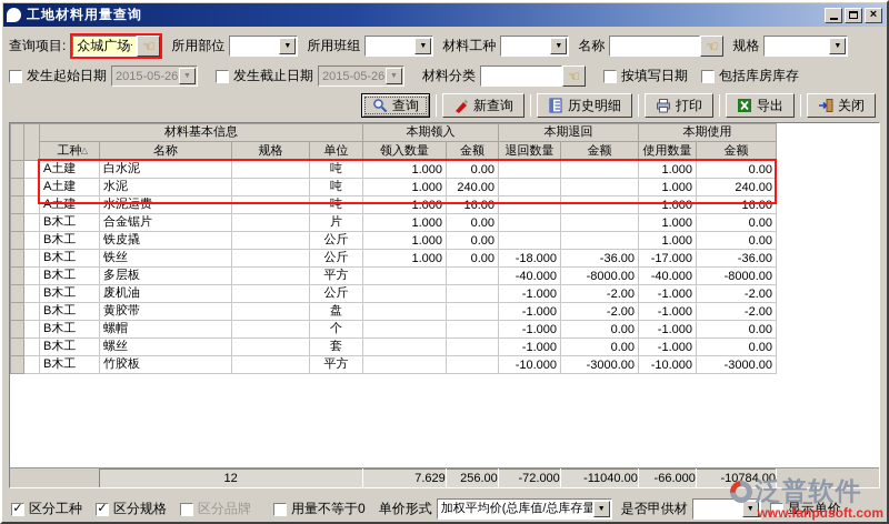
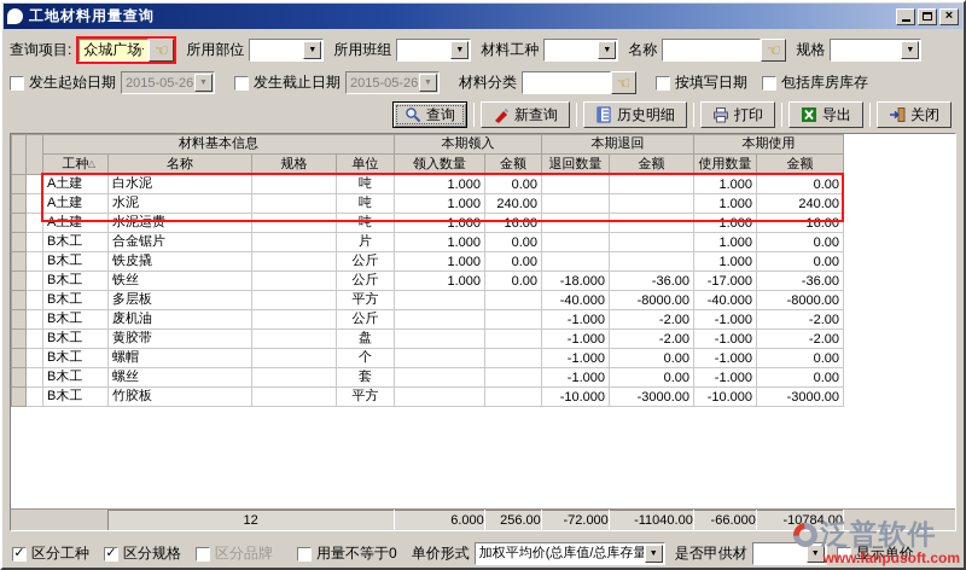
  工地材料用量查询
  ×
  查询项目:
  ☜
  所用部位
  所用班组
  材料工种
  名称
  ☜
  规格
  发生起始日期
  2015-05-26
  发生截止日期
  2015-05-26
  材料分类
  ☜
  按填写日期
  包括库房库存
  查询
  新查询
  历史明细
  打印
  导出
  关闭
  		材料基本信息	本期领入	本期退回	本期使用
  工种△	名称	规格	单位	领入数量	金额	退回数量	金额	使用数量	金额
  		A土建	白水泥		吨	1.000	0.00			1.000	0.00
  		A土建	水泥		吨	1.000	240.00			1.000	240.00
  		A土建	水泥运费		吨	1.000	16.00			1.000	16.00
  		B木工	合金锯片		片	1.000	0.00			1.000	0.00
  		B木工	铁皮撬		公斤	1.000	0.00			1.000	0.00
  		B木工	铁丝		公斤	1.000	0.00	-18.000	-36.00	-17.000	-36.00
  		B木工	多层板		平方			-40.000	-8000.00	-40.000	-8000.00
  		B木工	废机油		公斤			-1.000	-2.00	-1.000	-2.00
  		B木工	黄胶带		盘			-1.000	-2.00	-1.000	-2.00
  		B木工	螺帽		个			-1.000	0.00	-1.000	0.00
  		B木工	螺丝		套			-1.000	0.00	-1.000	0.00
  		B木工	竹胶板		平方			-10.000	-3000.00	-10.000	-3000.00
- 	12	7.629	256.00	-72.000	-11040.00	-66.000	-10784.00
+ 	12	6.000	256.00	-72.000	-11040.00	-66.000	-10784.00
  区分工种
  区分规格
  区分品牌
  用量不等于0
  单价形式
  加权平均价(总库值/总库存量
  是否甲供材
  显示单价
  泛普软件
  www.fanpusoft.com
